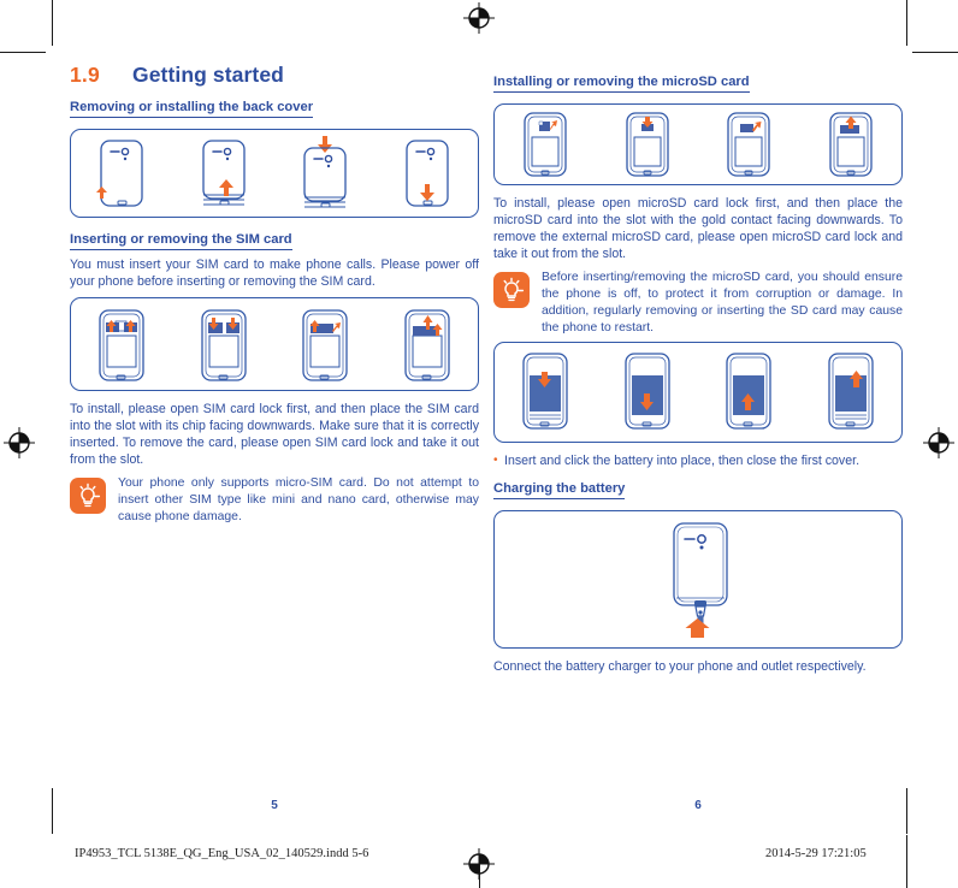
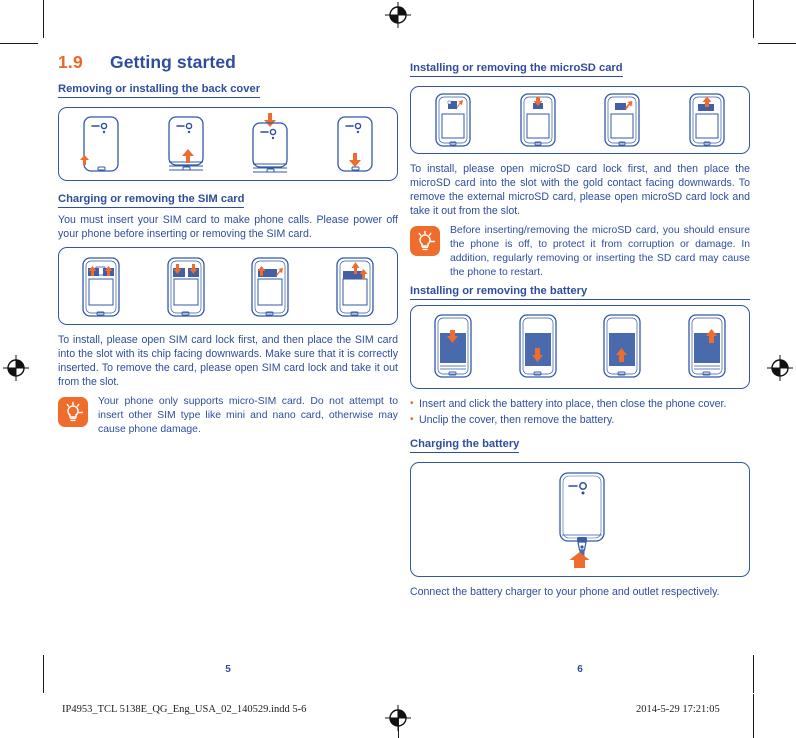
  1.9
  Getting started
- Removing or installing the back cover Inserting or removing the SIM card
+ Removing or installing the back cover Charging or removing the SIM card
  You must insert your SIM card to make phone calls. Please power off your phone before inserting or removing the SIM card.
  To install, please open SIM card lock first, and then place the SIM card into the slot with its chip facing downwards. Make sure that it is correctly inserted. To remove the card, please open SIM card lock and take it out from the slot.
  Your phone only supports micro-SIM card. Do not attempt to insert other SIM type like mini and nano card, otherwise may cause phone damage.
  Installing or removing the microSD card
  To install, please open microSD card lock first, and then place the microSD card into the slot with the gold contact facing downwards. To remove the external microSD card, please open microSD card lock and take it out from the slot.
  Before inserting/removing the microSD card, you should ensure the phone is off, to protect it from corruption or damage. In addition, regularly removing or inserting the SD card may cause the phone to restart.
+ Installing or removing the battery
- Insert and click the battery into place, then close the first cover.
+ Insert and click the battery into place, then close the phone cover.
+ Unclip the cover, then remove the battery.
  Charging the battery
  Connect the battery charger to your phone and outlet respectively.
  5
  6
  IP4953_TCL 5138E_QG_Eng_USA_02_140529.indd 5-6
  2014-5-29 17:21:05
